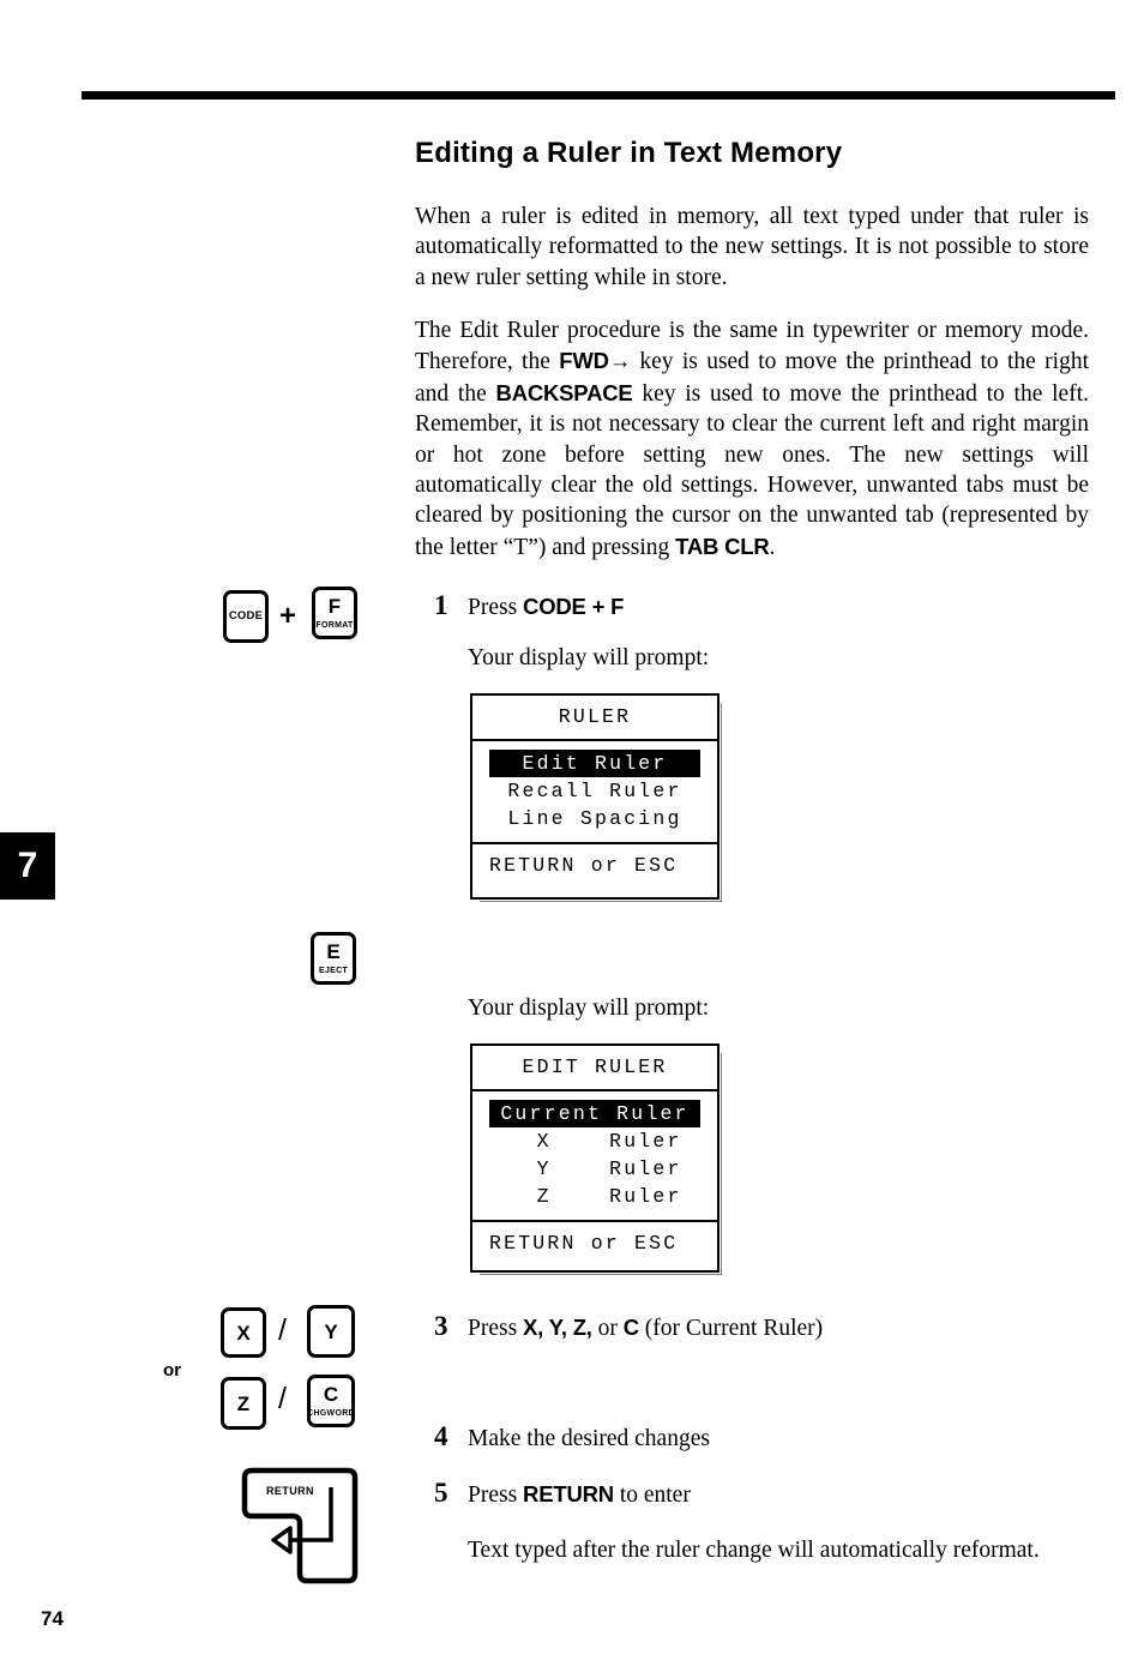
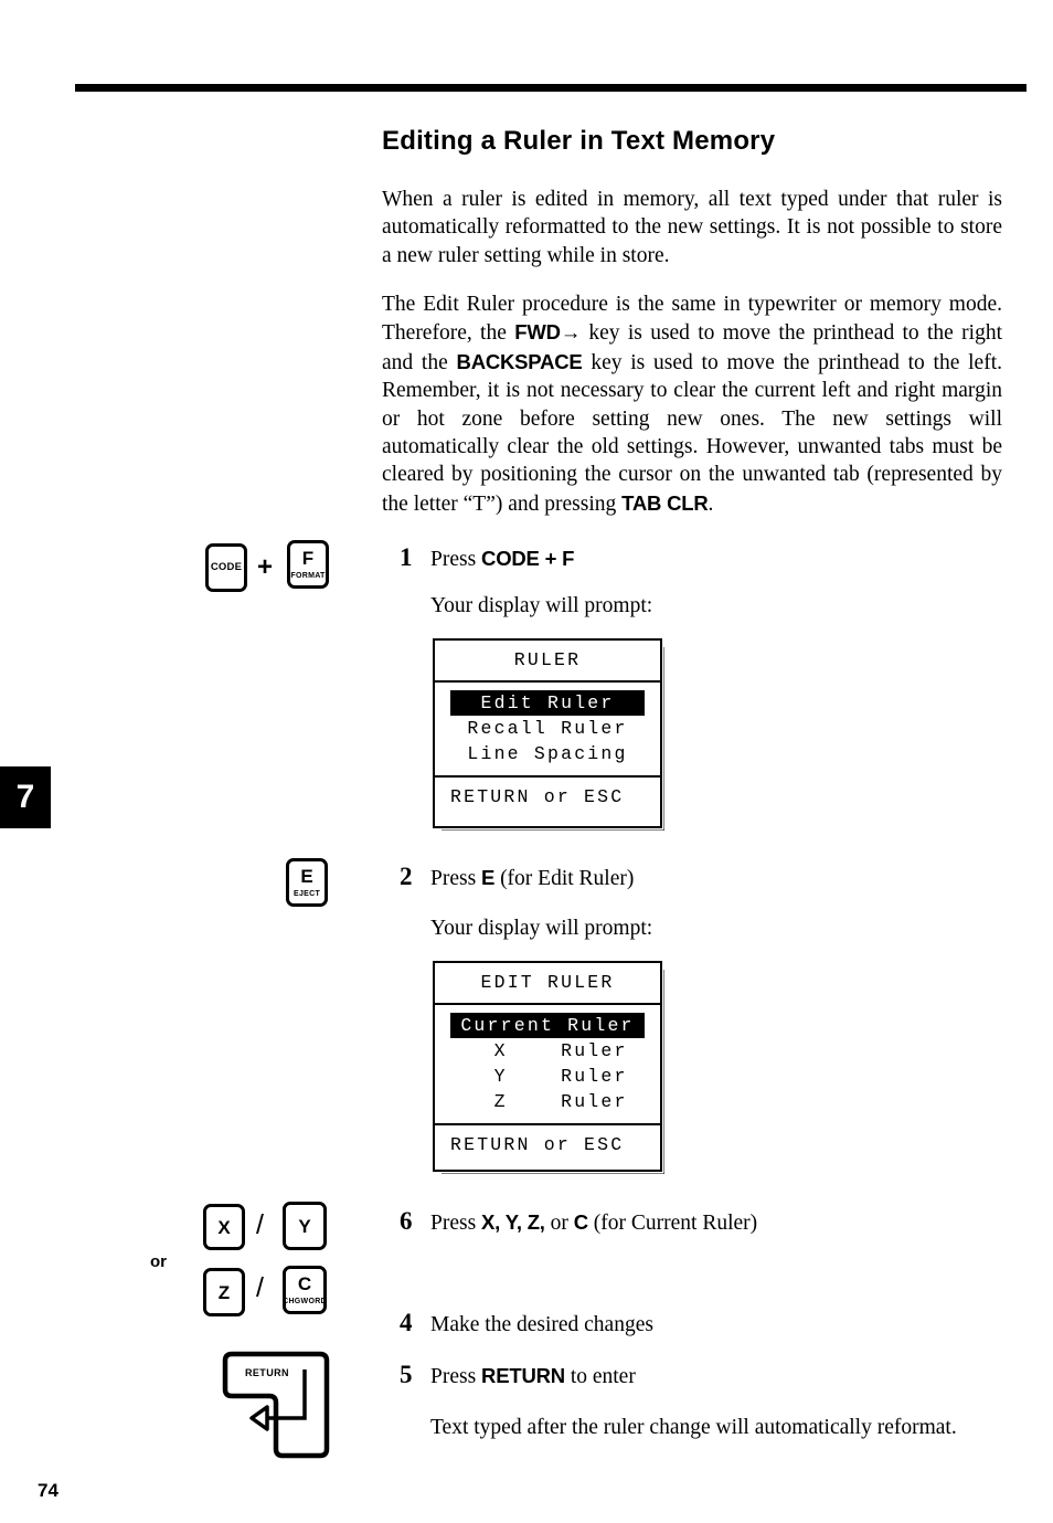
  7
  Editing a Ruler in Text Memory
  When a ruler is edited in memory, all text typed under that ruler is automatically reformatted to the new settings. It is not possible to store a new ruler setting while in store.
  The Edit Ruler procedure is the same in typewriter or memory mode. Therefore, the FWD→ key is used to move the printhead to the right and the BACKSPACE key is used to move the printhead to the left. Remember, it is not necessary to clear the current left and right margin or hot zone before setting new ones. The new settings will automatically clear the old settings. However, unwanted tabs must be cleared by positioning the cursor on the unwanted tab (represented by the letter “T”) and pressing TAB CLR.
  CODE
  +
  F
  1
  Press CODE + F
  Your display will prompt:
  RULER
  Edit Ruler
  Recall Ruler
  Line Spacing
  RETURN or ESC
  E
+ 2
+ Press E (for Edit Ruler)
  Your display will prompt:
  EDIT RULER
  Current Ruler
  X Ruler
  Y Ruler
  Z Ruler
  RETURN or ESC
  or
  X
  /
  Y
  Z
  /
  C
- 3
+ 6
  Press X, Y, Z, or C (for Current Ruler)
  4
  Make the desired changes
  RETURN
  5
  Press RETURN to enter
  Text typed after the ruler change will automatically reformat.
  74
